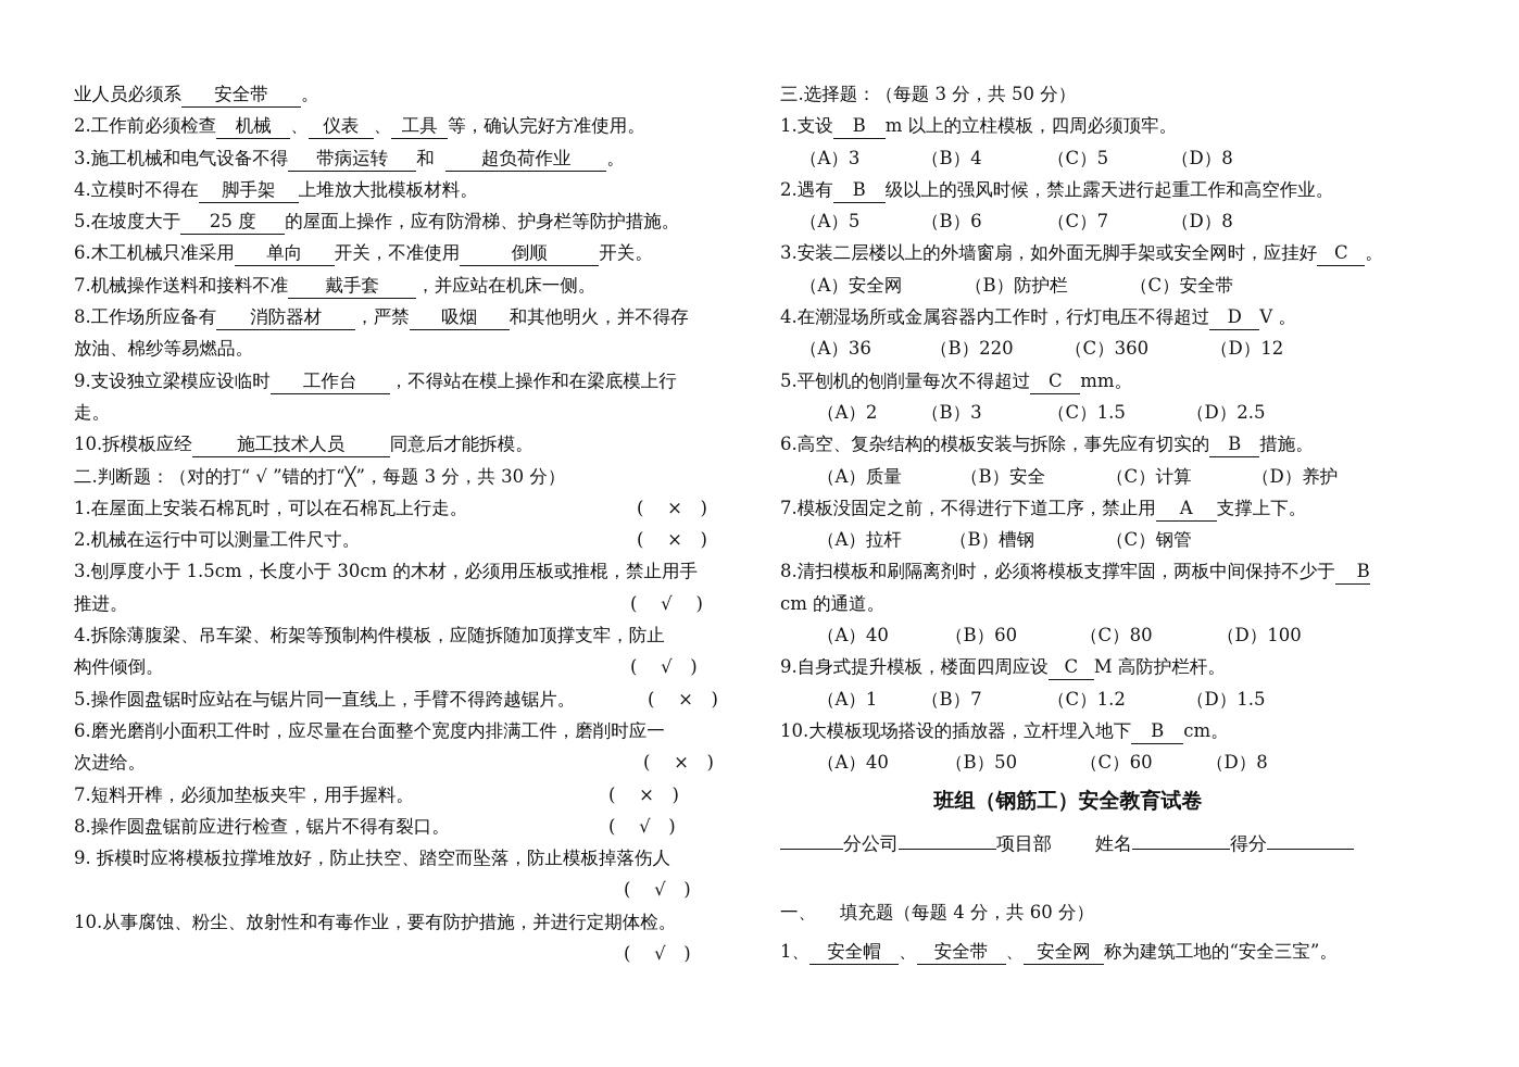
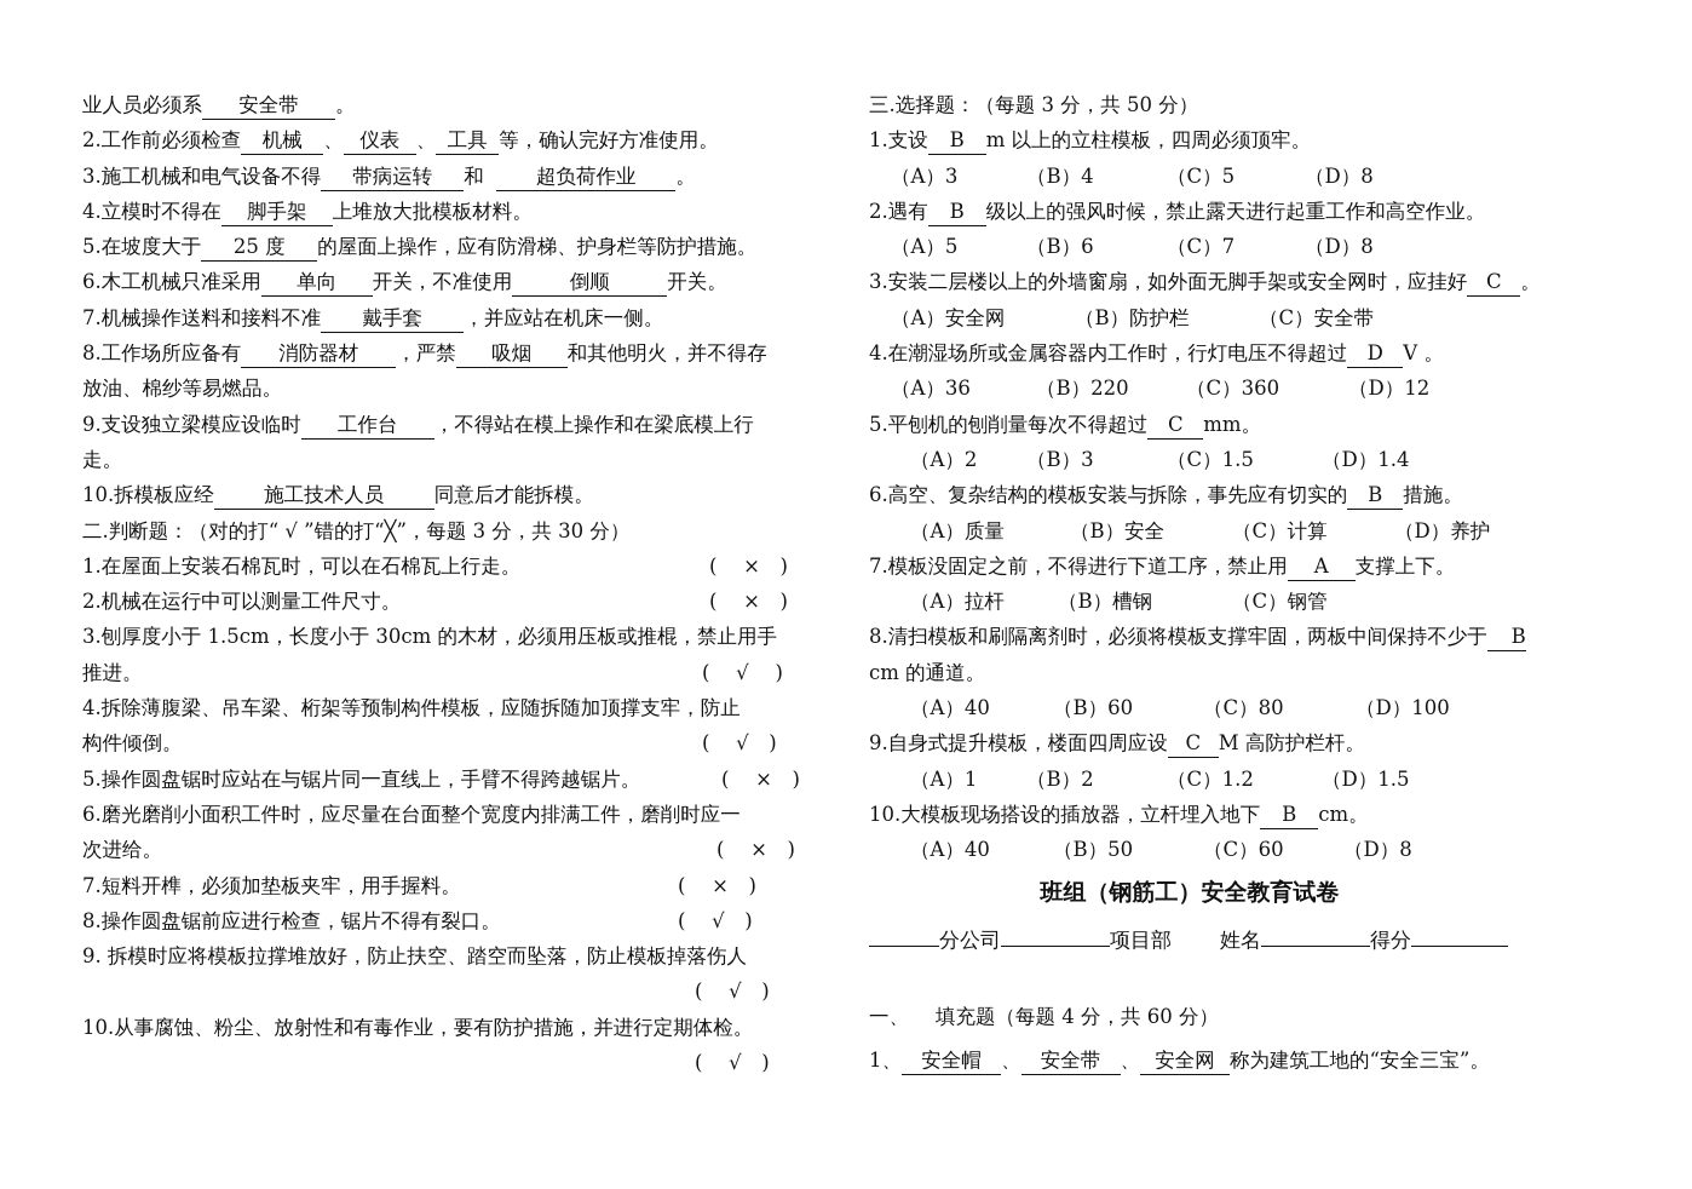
  业人员必须系 安全带 。
  2.工作前必须检查 机械 、 仪表 、 工具 等，确认完好方准使用。
  3.施工机械和电气设备不得 带病运转 和 超负荷作业 。
  4.立模时不得在 脚手架 上堆放大批模板材料。
  5.在坡度大于 25 度 的屋面上操作，应有防滑梯、护身栏等防护措施。
  6.木工机械只准采用 单向 开关，不准使用 倒顺 开关。
  7.机械操作送料和接料不准 戴手套 ，并应站在机床一侧。
  8.工作场所应备有 消防器材 ，严禁 吸烟 和其他明火，并不得存
  放油、棉纱等易燃品。
  9.支设独立梁模应设临时 工作台 ，不得站在模上操作和在梁底模上行
  走。
  10.拆模板应经 施工技术人员 同意后才能拆模。
  二.判断题：（对的打“ √ ”错的打“╳”，每题 3 分，共 30 分）
  1.在屋面上安装石棉瓦时，可以在石棉瓦上行走。
  ( × )
  2.机械在运行中可以测量工件尺寸。
  ( × )
  3.刨厚度小于 1.5cm，长度小于 30cm 的木材，必须用压板或推棍，禁止用手
  推进。
  ( √ )
  4.拆除薄腹梁、吊车梁、桁架等预制构件模板，应随拆随加顶撑支牢，防止
  构件倾倒。
  ( √ )
  5.操作圆盘锯时应站在与锯片同一直线上，手臂不得跨越锯片。
  ( × )
  6.磨光磨削小面积工件时，应尽量在台面整个宽度内排满工件，磨削时应一
  次进给。
  ( × )
  7.短料开榫，必须加垫板夹牢，用手握料。
  ( × )
  8.操作圆盘锯前应进行检查，锯片不得有裂口。
  ( √ )
  9. 拆模时应将模板拉撑堆放好，防止扶空、踏空而坠落，防止模板掉落伤人
  ( √ )
  10.从事腐蚀、粉尘、放射性和有毒作业，要有防护措施，并进行定期体检。
  ( √ )
  三.选择题：（每题 3 分，共 50 分）
  1.支设 B m 以上的立柱模板，四周必须顶牢。
  （A）3
  （B）4
  （C）5
  （D）8
  2.遇有 B 级以上的强风时候，禁止露天进行起重工作和高空作业。
  （A）5
  （B）6
  （C）7
  （D）8
  3.安装二层楼以上的外墙窗扇，如外面无脚手架或安全网时，应挂好 C 。
  （A）安全网
  （B）防护栏
  （C）安全带
  4.在潮湿场所或金属容器内工作时，行灯电压不得超过 D V 。
  （A）36
  （B）220
  （C）360
  （D）12
  5.平刨机的刨削量每次不得超过 C mm。
  （A）2
  （B）3
  （C）1.5
- （D）2.5
+ （D）1.4
  6.高空、复杂结构的模板安装与拆除，事先应有切实的 B 措施。
  （A）质量
  （B）安全
  （C）计算
  （D）养护
  7.模板没固定之前，不得进行下道工序，禁止用 A 支撑上下。
  （A）拉杆
  （B）槽钢
  （C）钢管
  8.清扫模板和刷隔离剂时，必须将模板支撑牢固，两板中间保持不少于 B
  cm 的通道。
  （A）40
  （B）60
  （C）80
  （D）100
  9.自身式提升模板，楼面四周应设 C M 高防护栏杆。
  （A）1
- （B）7
+ （B）2
  （C）1.2
  （D）1.5
  10.大模板现场搭设的插放器，立杆埋入地下 B cm。
  （A）40
  （B）50
  （C）60
  （D）8
  班组（钢筋工）安全教育试卷
  分公司 项目部 姓名 得分
  一、 填充题（每题 4 分，共 60 分）
  1、 安全帽 、 安全带 、 安全网 称为建筑工地的“安全三宝”。
